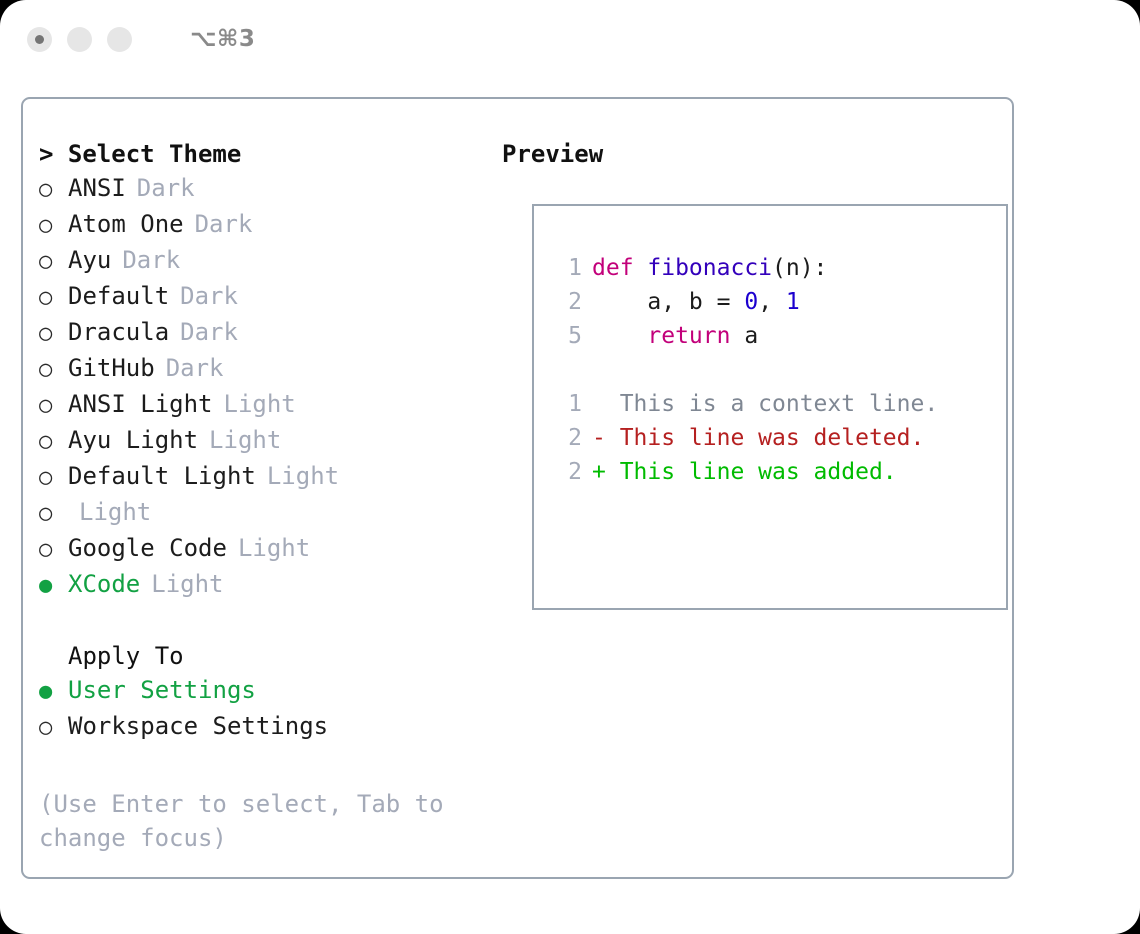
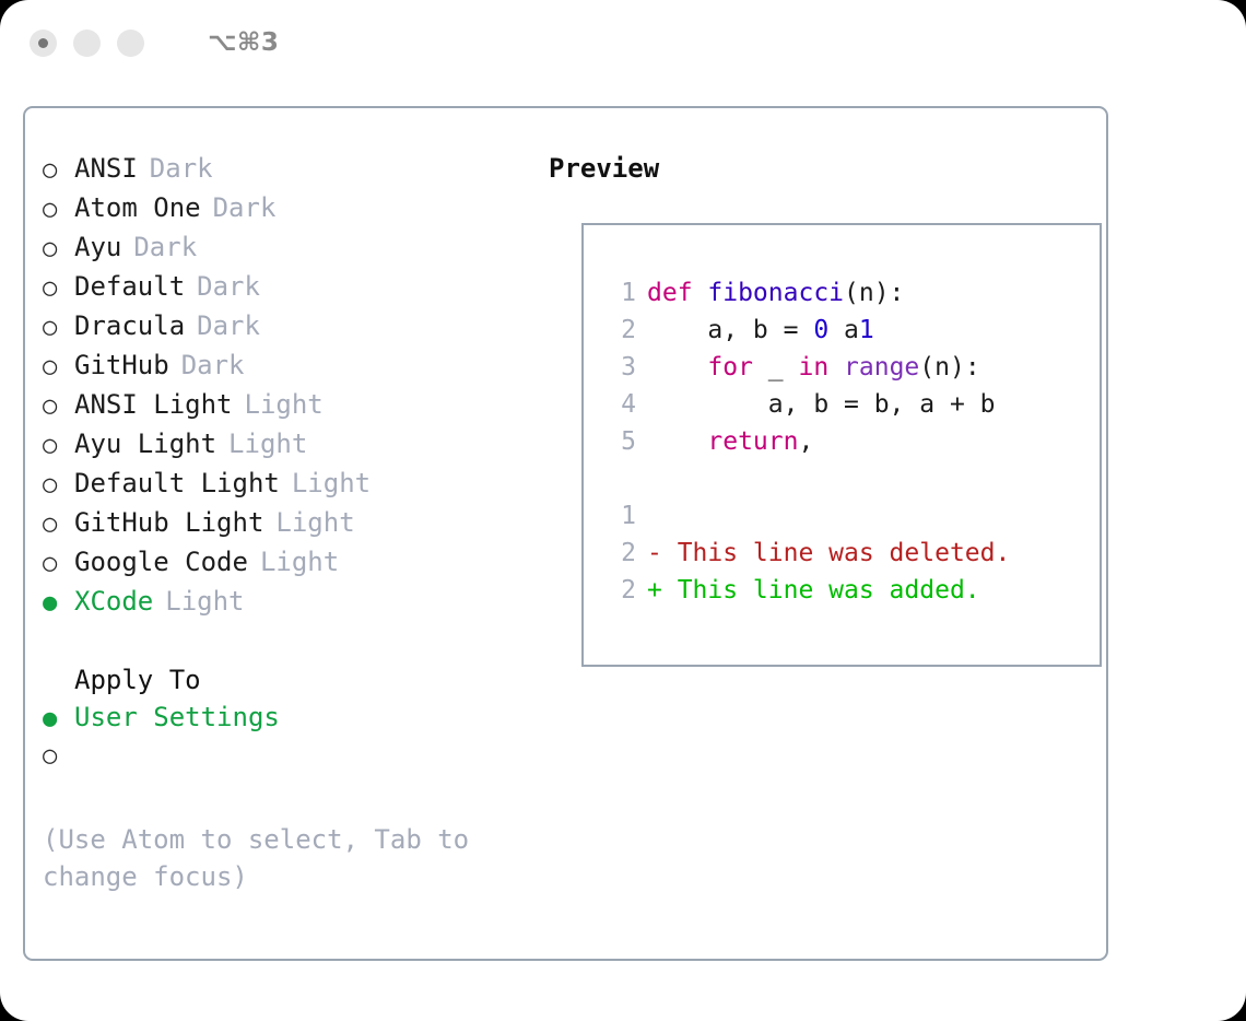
  ⌥⌘3
- > Select Theme
  ○
  ANSI
  Dark
  ○
  Atom One
  Dark
  ○
  Ayu
  Dark
  ○
  Default
  Dark
  ○
  Dracula
  Dark
  ○
  GitHub
  Dark
  ○
  ANSI Light
  Light
  ○
  Ayu Light
  Light
  ○
  Default Light
  Light
  ○
+ GitHub Light
  Light
  ○
  Google Code
  Light
  ●
  XCode
  Light
  Apply To
  ●
  User Settings
  ○
- Workspace Settings
- (Use Enter to select, Tab to change focus)
+ (Use Atom to select, Tab to change focus)
  Preview
  1
  def fibonacci(n):
  2
- a, b = 0, 1
+ a, b = 0 a1
+ 3
+ for _ in range(n):
+ 4
+ a, b = b, a + b
  5
- return a
+ return,
  1
- This is a context line.
  2
  - This line was deleted.
  2
  + This line was added.
